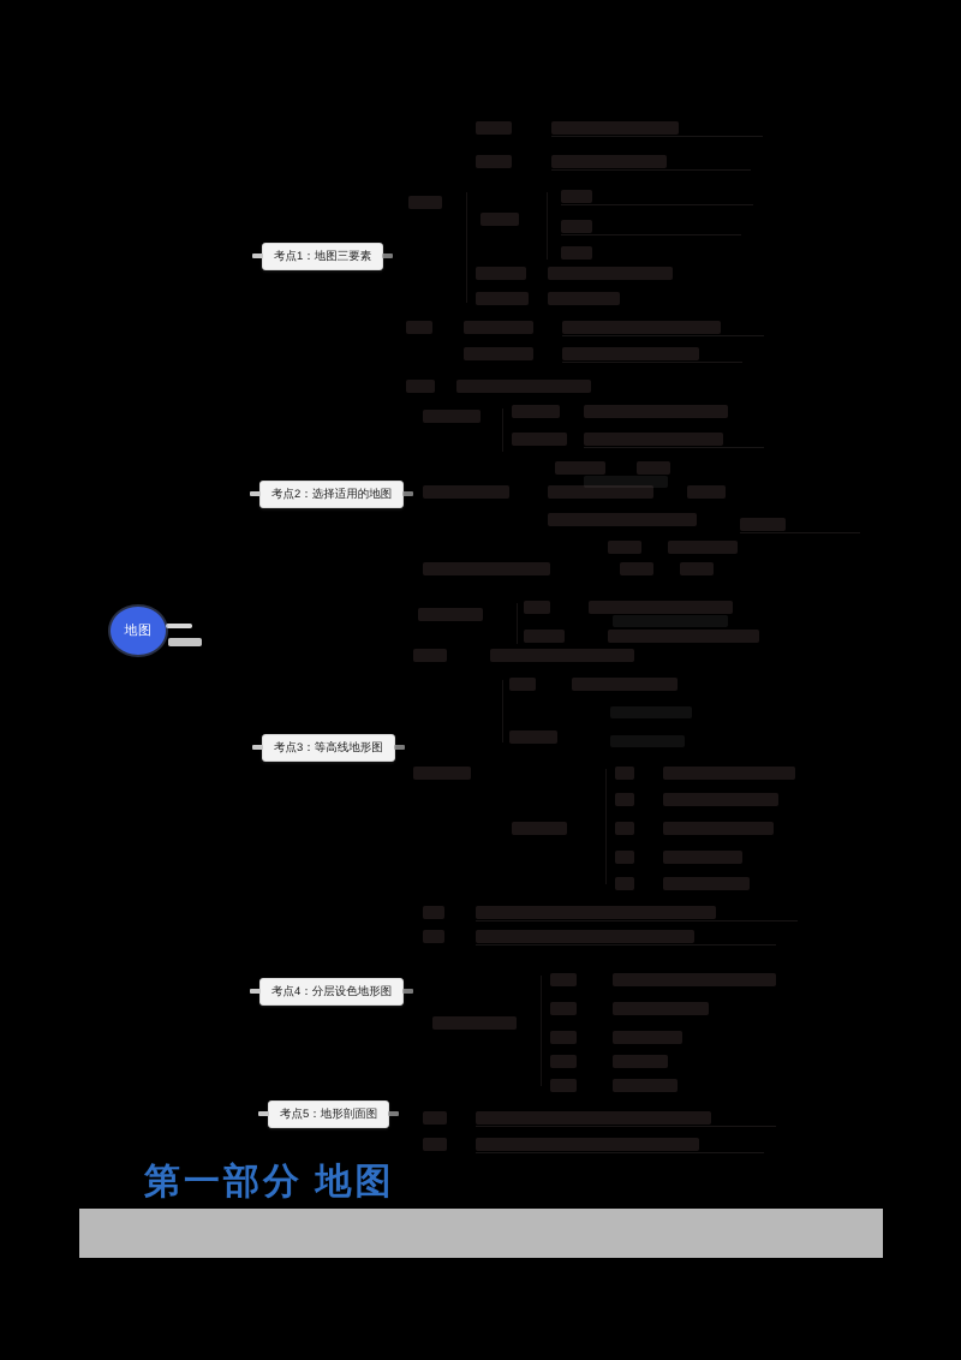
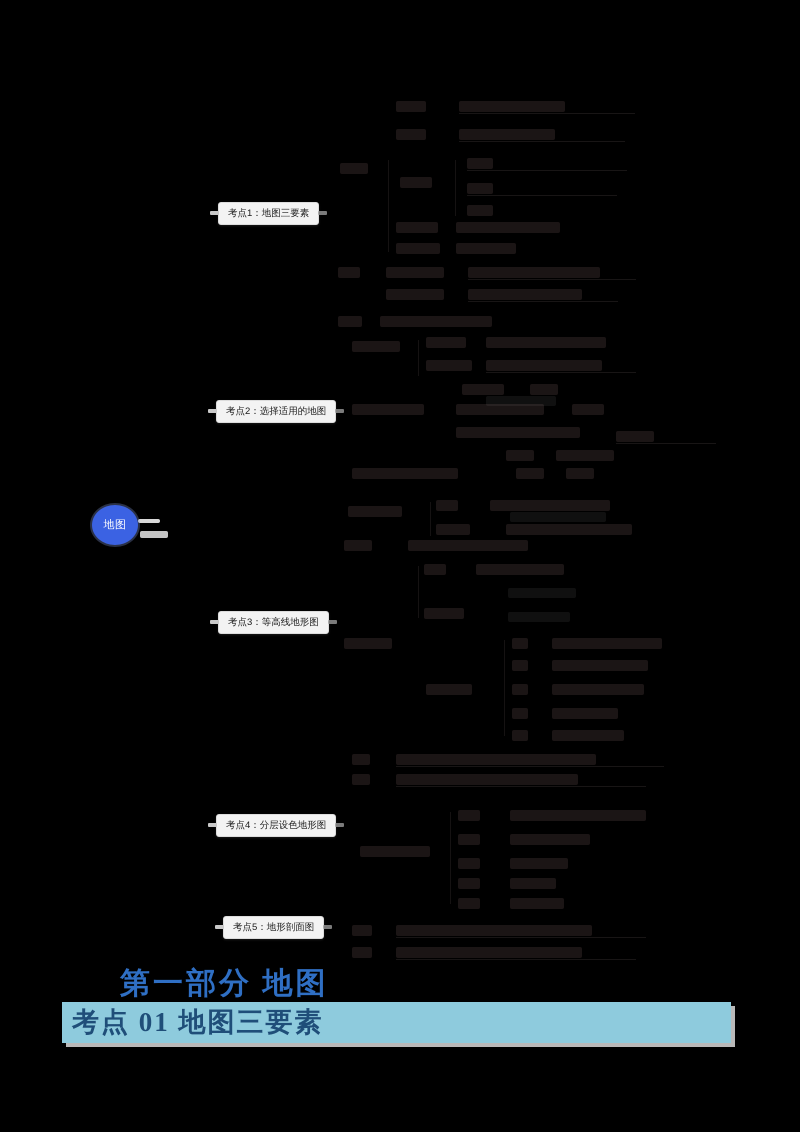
  地图
  考点1：地图三要素
  考点2：选择适用的地图
  考点3：等高线地形图
  考点4：分层设色地形图
  考点5：地形剖面图
  第一部分 地图
+ 考点 01 地图三要素
